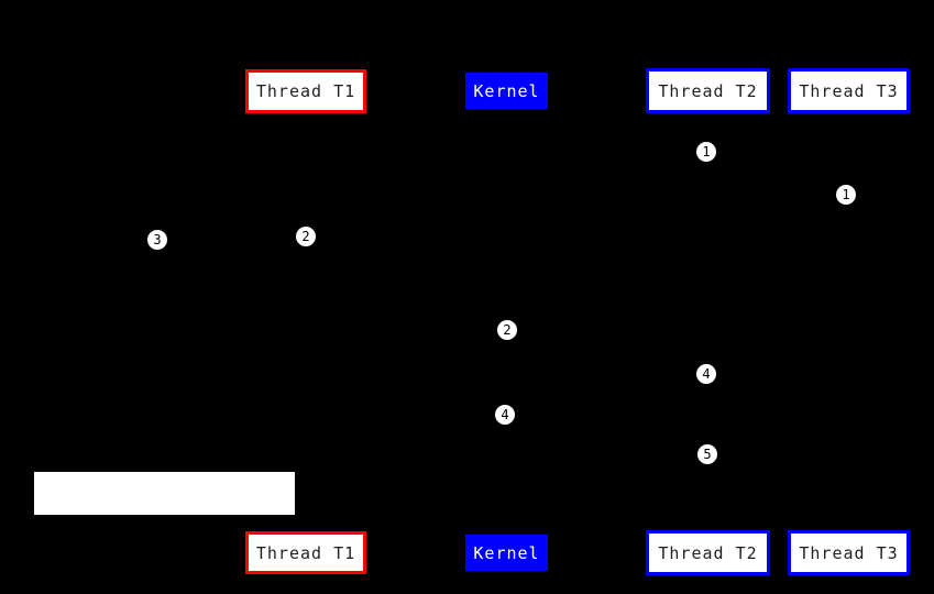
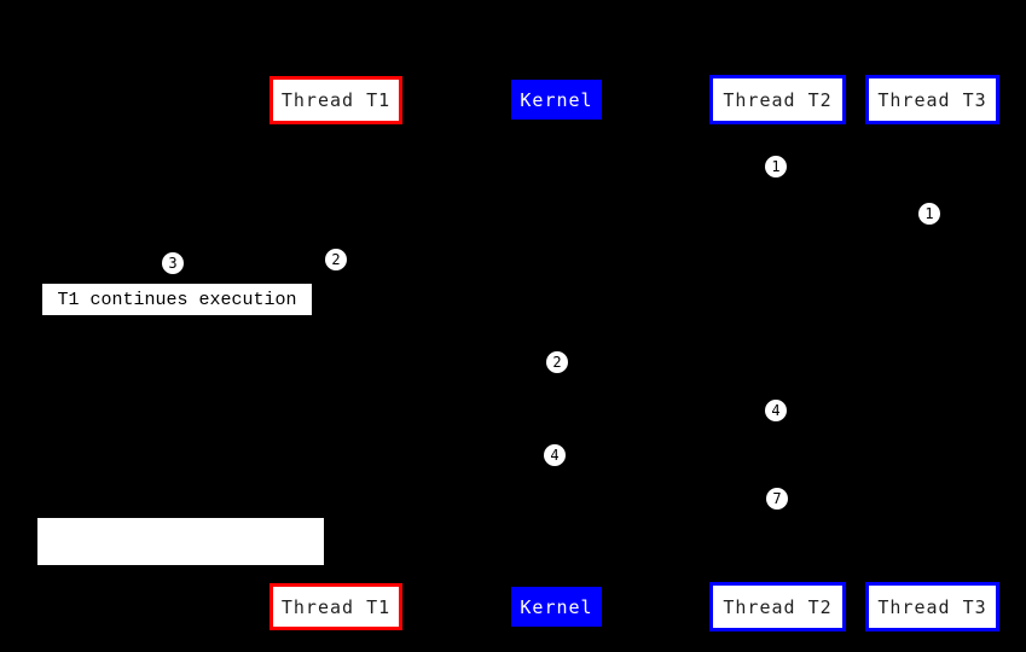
  Thread T1
  Kernel
  Thread T2
  Thread T3
  Thread T1
  Kernel
  Thread T2
  Thread T3
  1
  1
  3
  2
  2
  4
  4
- 5
+ 7
+ T1 continues execution
